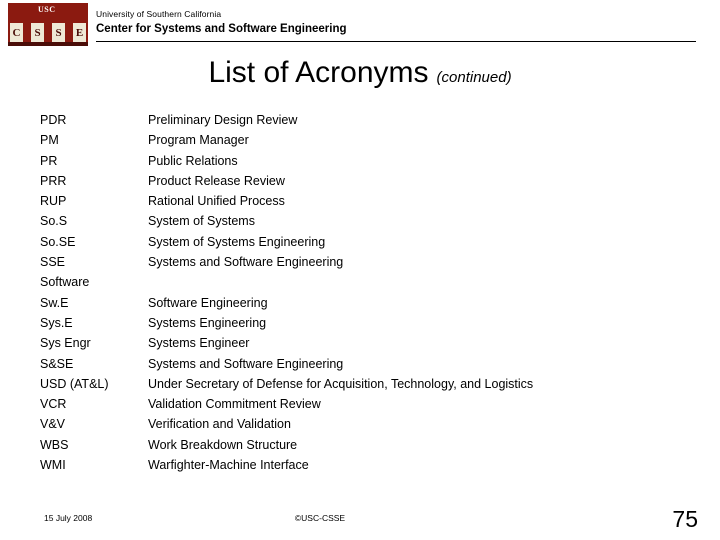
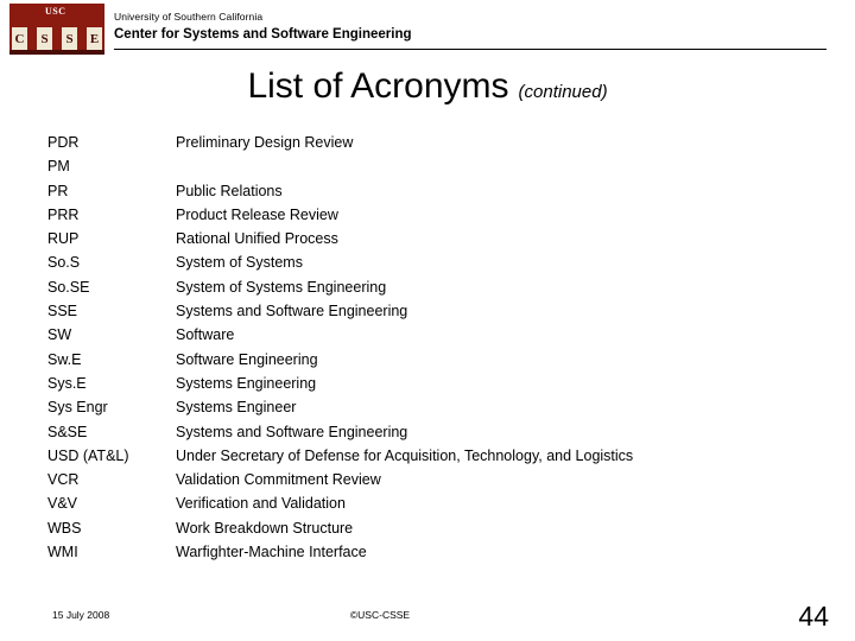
  USC
  C
  S
  S
  E
  University of Southern California
  Center for Systems and Software Engineering
  List of Acronyms (continued)
  PDR
  Preliminary Design Review
  PM
- Program Manager
  PR
  Public Relations
  PRR
  Product Release Review
  RUP
  Rational Unified Process
  So.S
  System of Systems
  So.SE
  System of Systems Engineering
  SSE
  Systems and Software Engineering
+ SW
  Software
  Sw.E
  Software Engineering
  Sys.E
  Systems Engineering
  Sys Engr
  Systems Engineer
  S&SE
  Systems and Software Engineering
  USD (AT&L)
  Under Secretary of Defense for Acquisition, Technology, and Logistics
  VCR
  Validation Commitment Review
  V&V
  Verification and Validation
  WBS
  Work Breakdown Structure
  WMI
  Warfighter-Machine Interface
  15 July 2008
  ©USC-CSSE
- 75
+ 44
